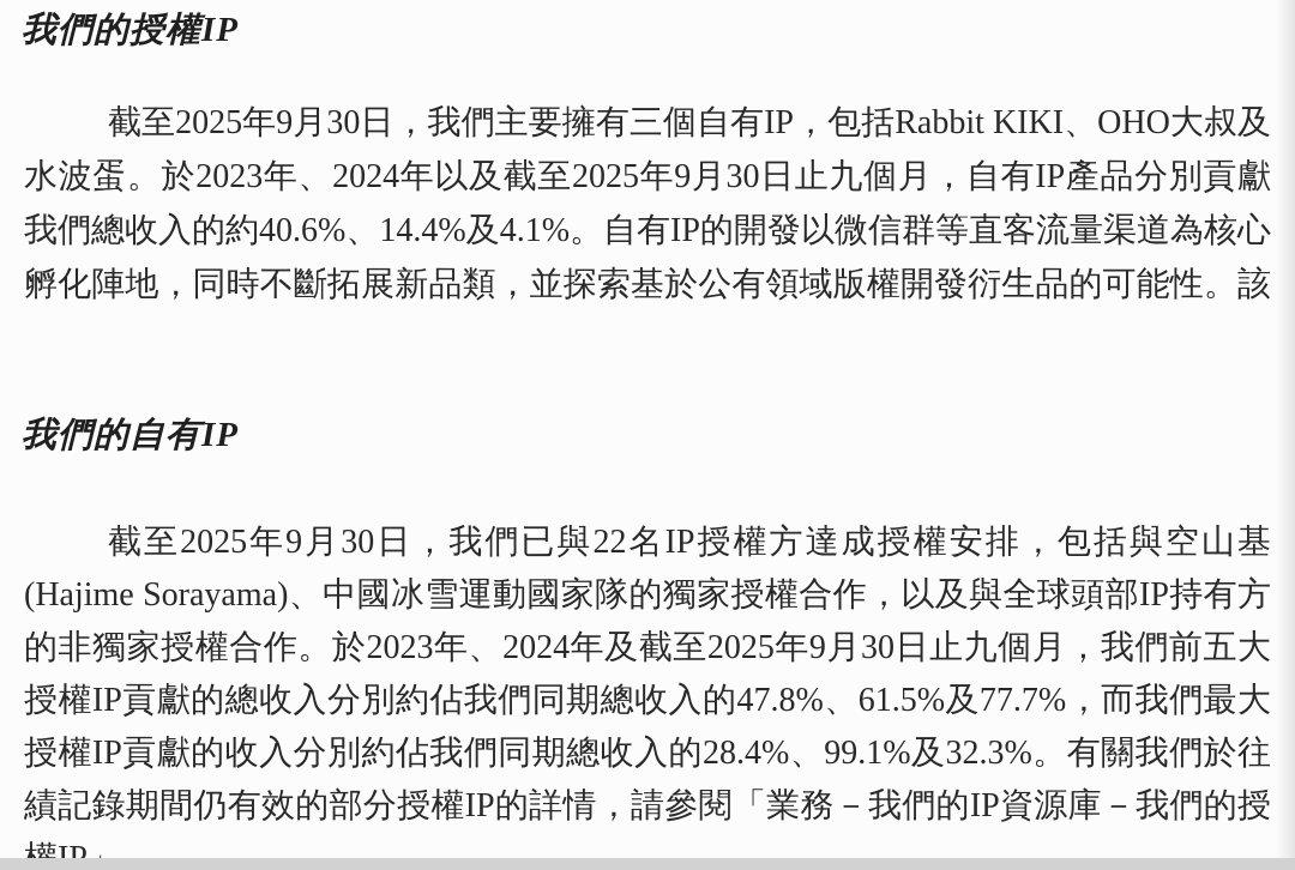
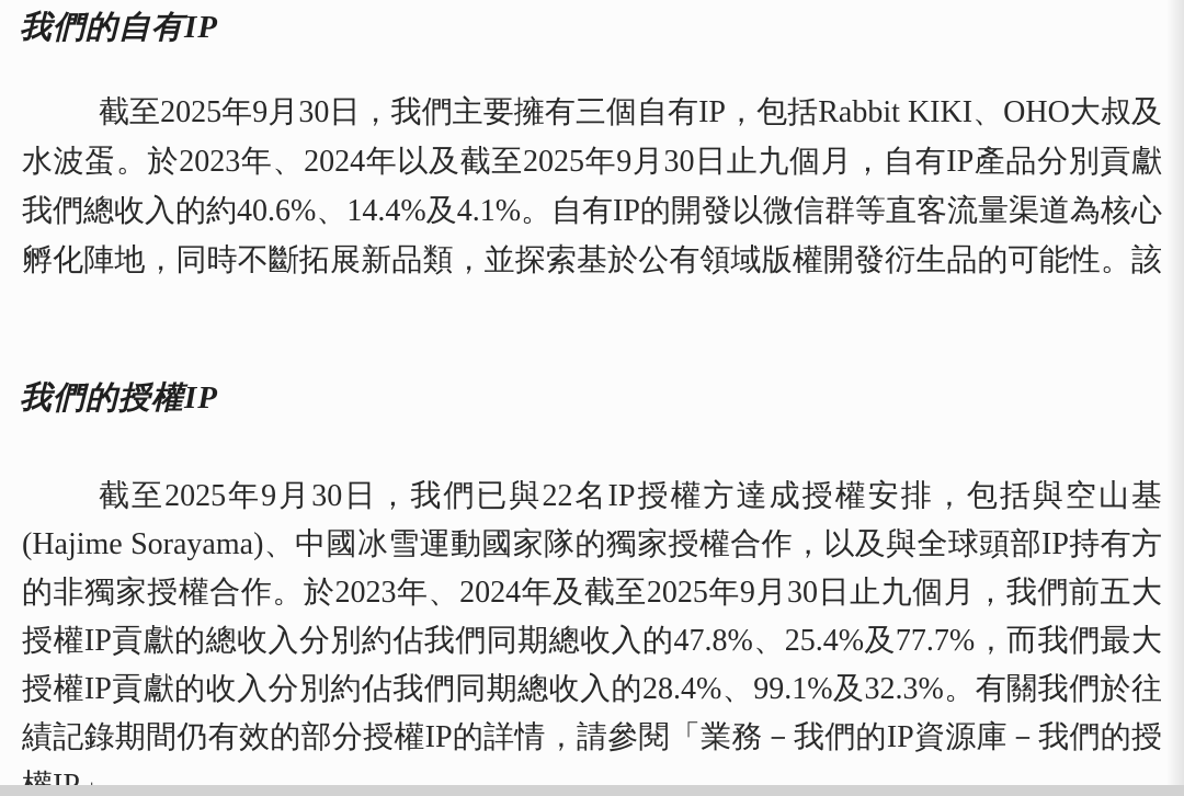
- 我們的授權IP
+ 我們的自有IP
  截至2025年9月30日，我們主要擁有三個自有IP，包括Rabbit KIKI、OHO大叔及
  水波蛋。於2023年、2024年以及截至2025年9月30日止九個月，自有IP產品分別貢獻
  我們總收入的約40.6%、14.4%及4.1%。自有IP的開發以微信群等直客流量渠道為核心
  孵化陣地，同時不斷拓展新品類，並探索基於公有領域版權開發衍生品的可能性。該
- 我們的自有IP
+ 我們的授權IP
  截至2025年9月30日，我們已與22名IP授權方達成授權安排，包括與空山基
  (Hajime Sorayama)、中國冰雪運動國家隊的獨家授權合作，以及與全球頭部IP持有方
  的非獨家授權合作。於2023年、2024年及截至2025年9月30日止九個月，我們前五大
- 授權IP貢獻的總收入分別約佔我們同期總收入的47.8%、61.5%及77.7%，而我們最大
+ 授權IP貢獻的總收入分別約佔我們同期總收入的47.8%、25.4%及77.7%，而我們最大
  授權IP貢獻的收入分別約佔我們同期總收入的28.4%、99.1%及32.3%。有關我們於往
  績記錄期間仍有效的部分授權IP的詳情，請參閱「業務－我們的IP資源庫－我們的授
